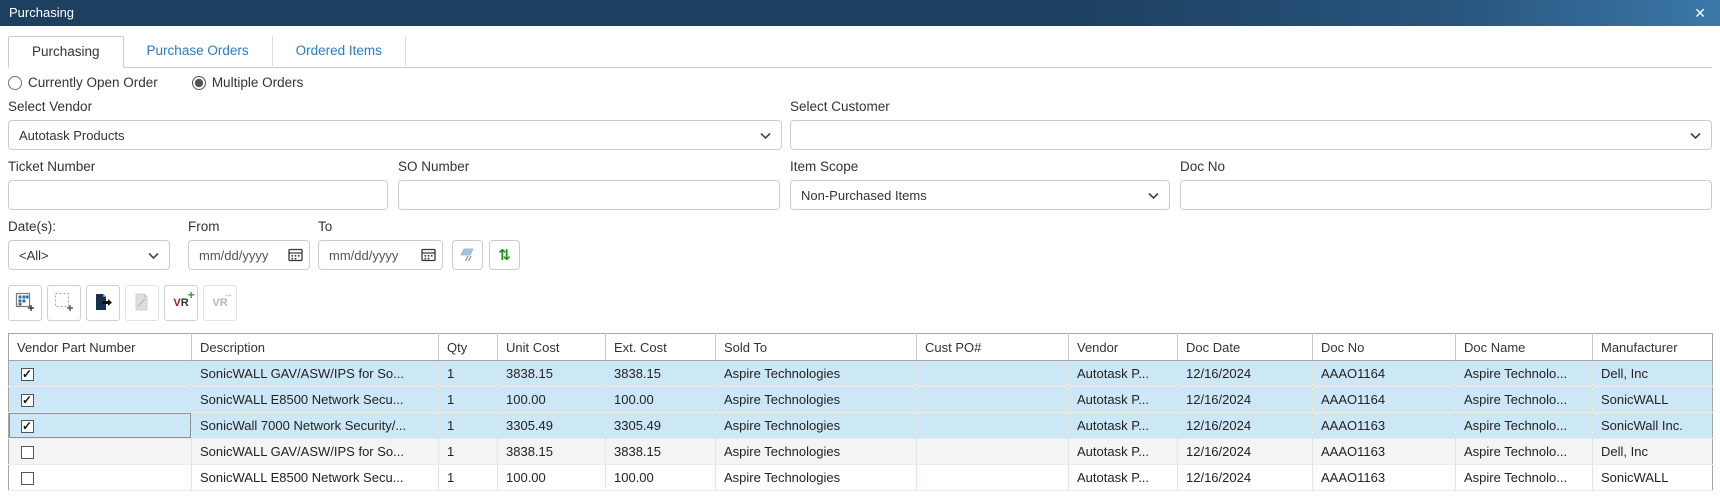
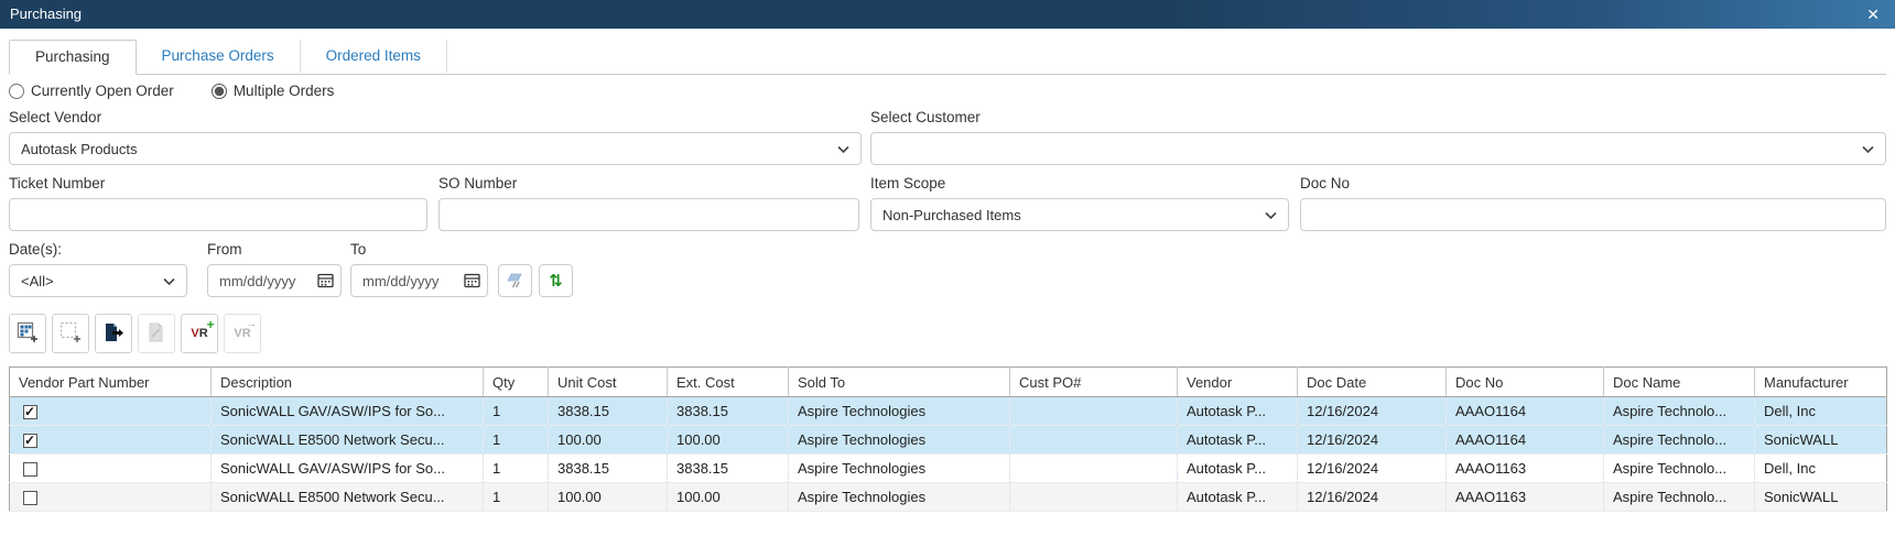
  Purchasing
  ✕
  Purchasing
  Purchase Orders
  Ordered Items
  Currently Open Order
  Multiple Orders
  Select Vendor
  Autotask Products
  Select Customer
  Ticket Number
  SO Number
  Item Scope
  Non-Purchased Items
  Doc No
  Date(s):
  <All>
  From
  mm/dd/yyyy
  To
  mm/dd/yyyy
  ⇅
  VR
  +
  VR
  →
  Vendor Part Number	Description	Qty	Unit Cost	Ext. Cost	Sold To	Cust PO#	Vendor	Doc Date	Doc No	Doc Name	Manufacturer
  	SonicWALL GAV/ASW/IPS for So...	1	3838.15	3838.15	Aspire Technologies		Autotask P...	12/16/2024	AAAO1164	Aspire Technolo...	Dell, Inc
  	SonicWALL E8500 Network Secu...	1	100.00	100.00	Aspire Technologies		Autotask P...	12/16/2024	AAAO1164	Aspire Technolo...	SonicWALL
- 	SonicWall 7000 Network Security/...	1	3305.49	3305.49	Aspire Technologies		Autotask P...	12/16/2024	AAAO1163	Aspire Technolo...	SonicWall Inc.
  	SonicWALL GAV/ASW/IPS for So...	1	3838.15	3838.15	Aspire Technologies		Autotask P...	12/16/2024	AAAO1163	Aspire Technolo...	Dell, Inc
  	SonicWALL E8500 Network Secu...	1	100.00	100.00	Aspire Technologies		Autotask P...	12/16/2024	AAAO1163	Aspire Technolo...	SonicWALL
